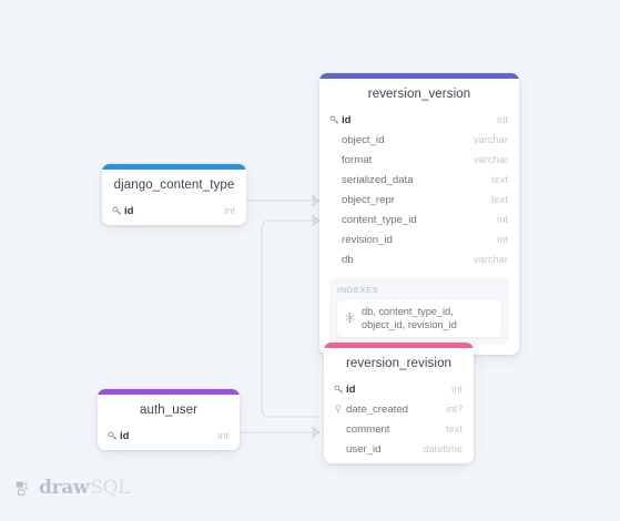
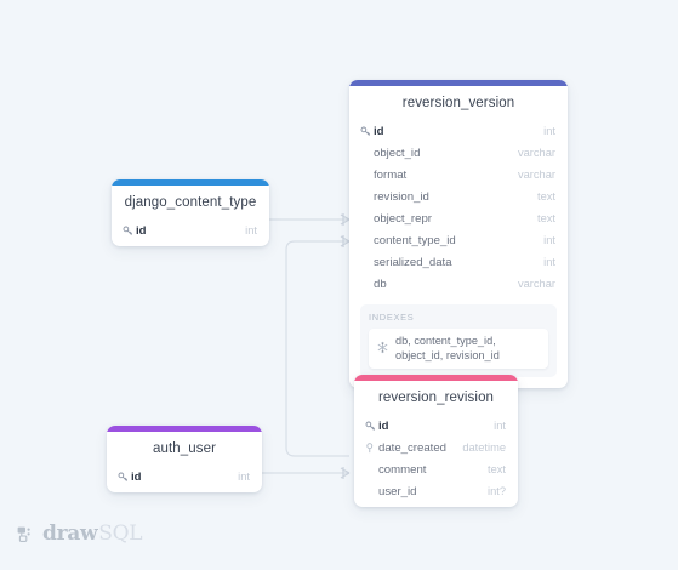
  reversion_version
  id
  int
  object_id
  varchar
  format
  varchar
- serialized_data
+ revision_id
  text
  object_repr
  text
  content_type_id
  int
- revision_id
+ serialized_data
  int
  db
  varchar
  INDEXES
  db, content_type_id, object_id, revision_id
  django_content_type
  id
  int
  reversion_revision
  id
  int
  date_created
- int?
+ datetime
  comment
  text
  user_id
- datetime
+ int?
  auth_user
  id
  int
  draw
  SQL
